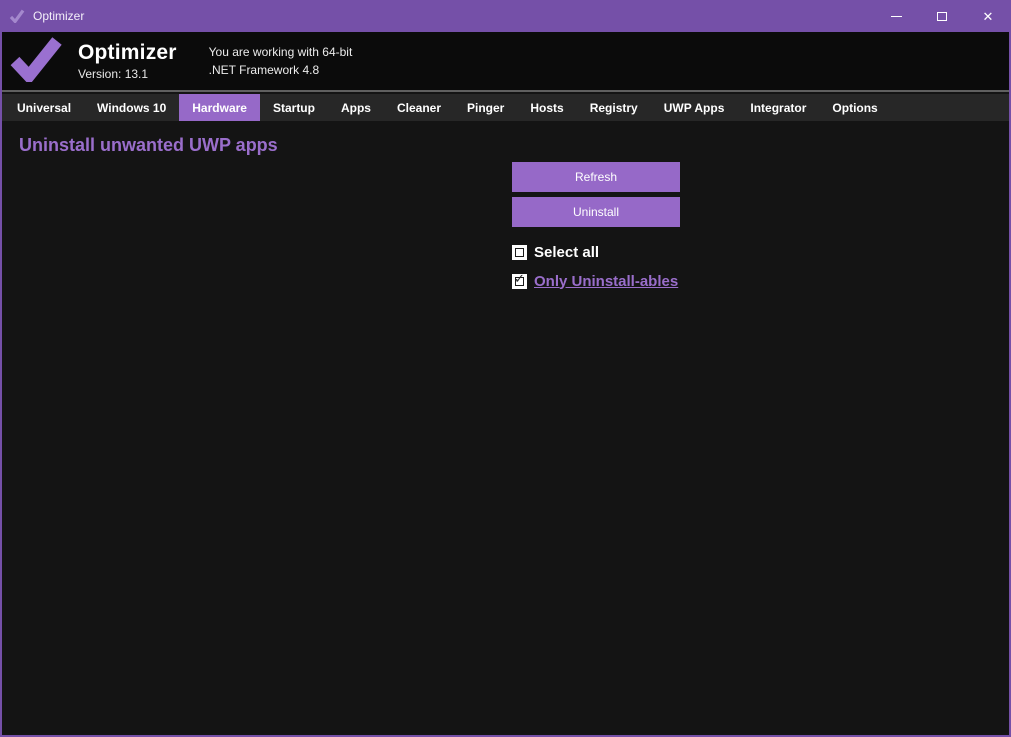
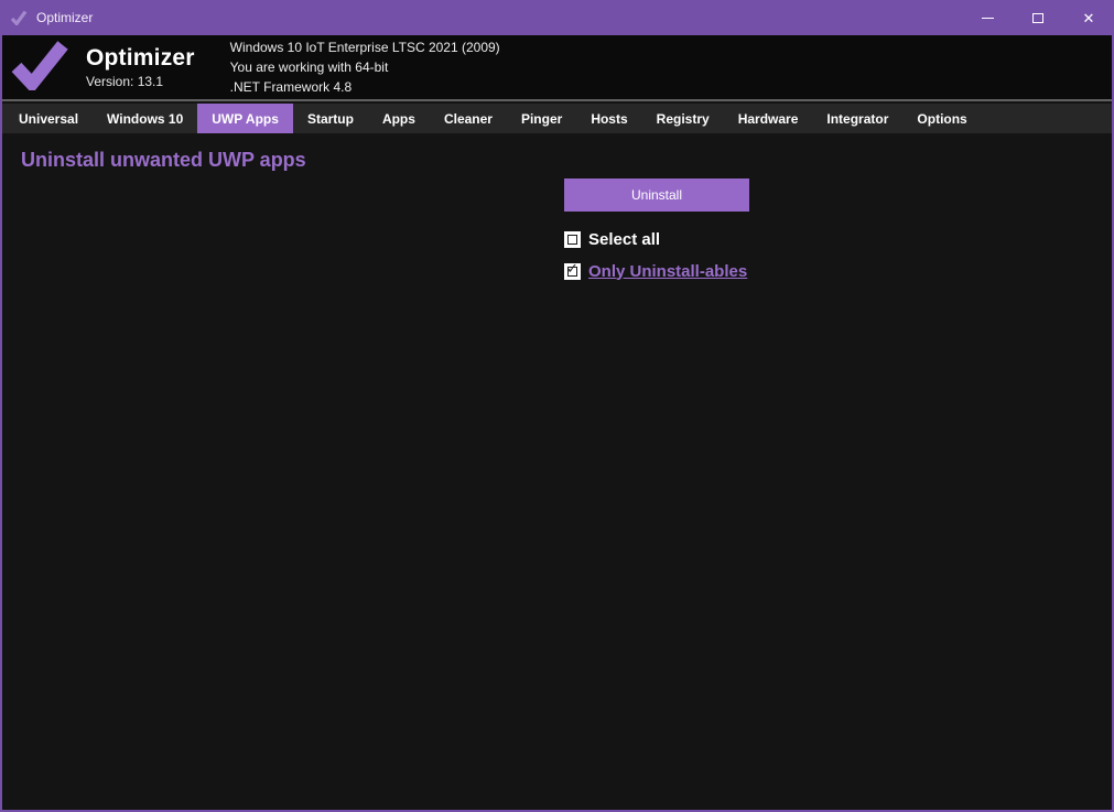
  Optimizer
  ✕
  Optimizer
  Version: 13.1
+ Windows 10 IoT Enterprise LTSC 2021 (2009)
  You are working with 64-bit
  .NET Framework 4.8
  Universal
  Windows 10
- Hardware
+ UWP Apps
  Startup
  Apps
  Cleaner
  Pinger
  Hosts
  Registry
- UWP Apps
+ Hardware
  Integrator
  Options
  Uninstall unwanted UWP apps
- Refresh
  Uninstall
  Select all
  ✓
  Only Uninstall-ables
